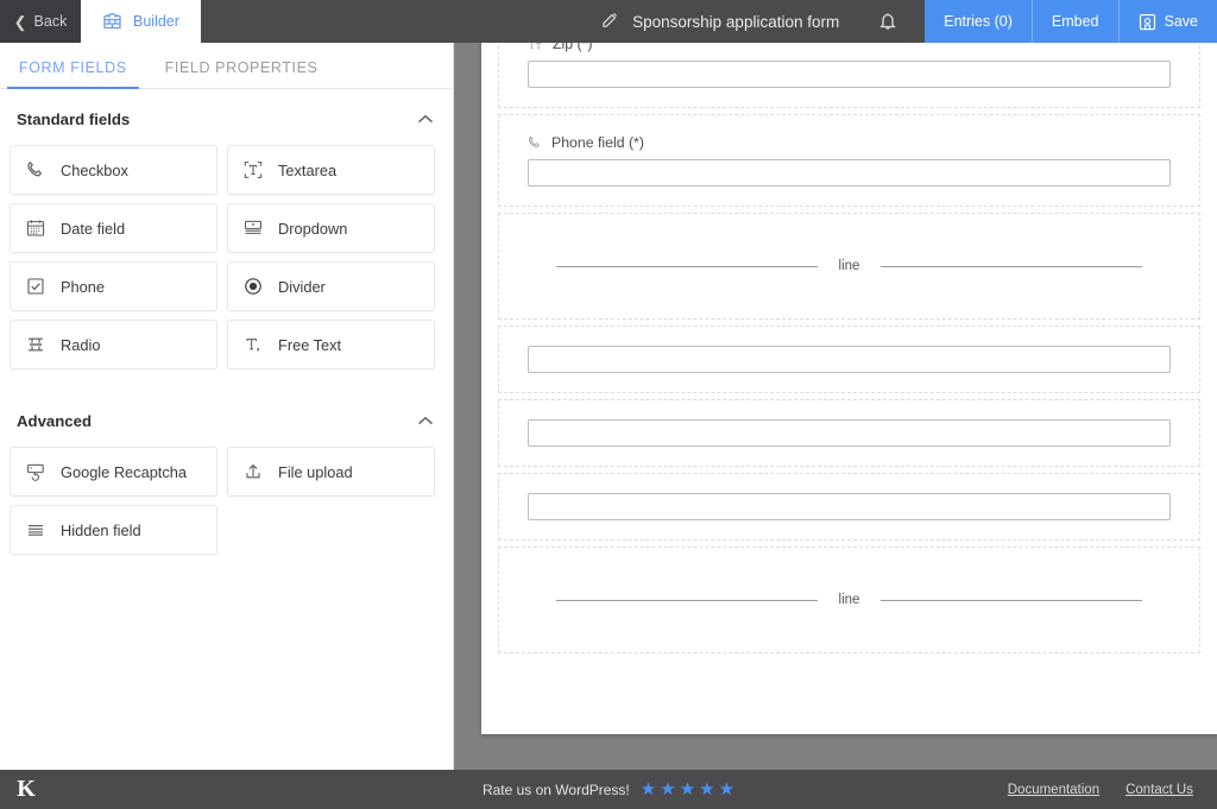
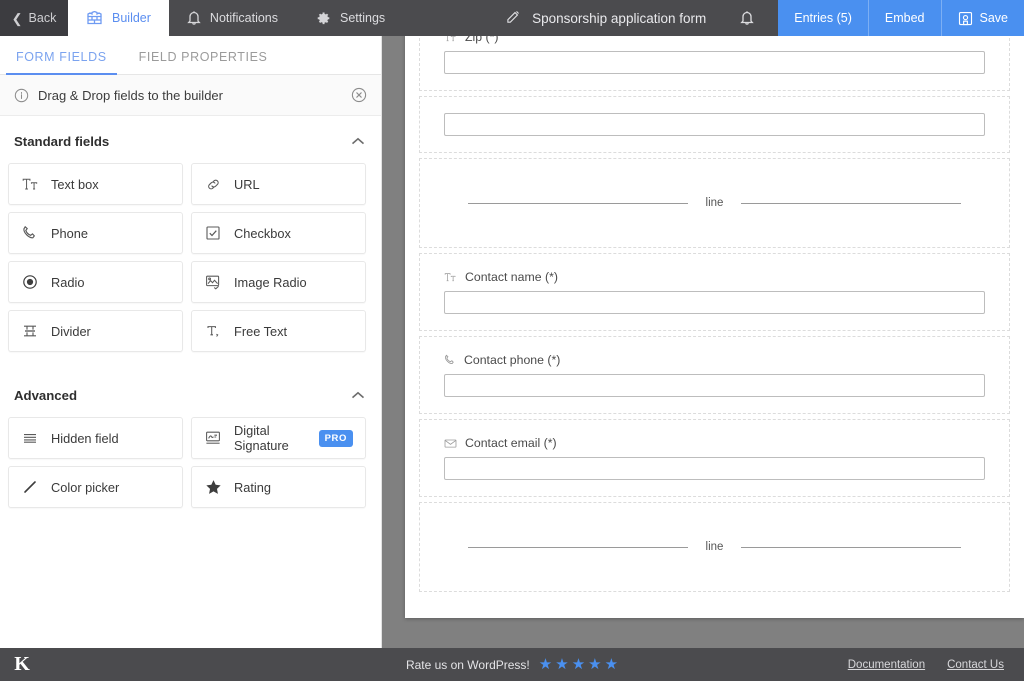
  ❮
  Back
  Builder
+ Notifications
+ Settings
  Sponsorship application form
- Entries (0)
+ Entries (5)
  Embed
  Save
  FORM FIELDS
  FIELD PROPERTIES
+ Drag & Drop fields to the builder
  Standard fields
+ Text box
+ URL
- Checkbox
+ Phone
- Textarea
- Date field
- Dropdown
- Phone
+ Checkbox
- Divider
+ Radio
+ Image Radio
- Radio
+ Divider
  Free Text
  Advanced
- Google Recaptcha
- File upload
  Hidden field
+ Digital Signature
+ PRO
+ Color picker
+ Rating
  Zip (*)
- Phone field (*)
  line
+ Contact name (*)
+ Contact phone (*)
+ Contact email (*)
  line
  K
  Rate us on WordPress!
  ★
  ★
  ★
  ★
  ★
  Documentation
  Contact Us
